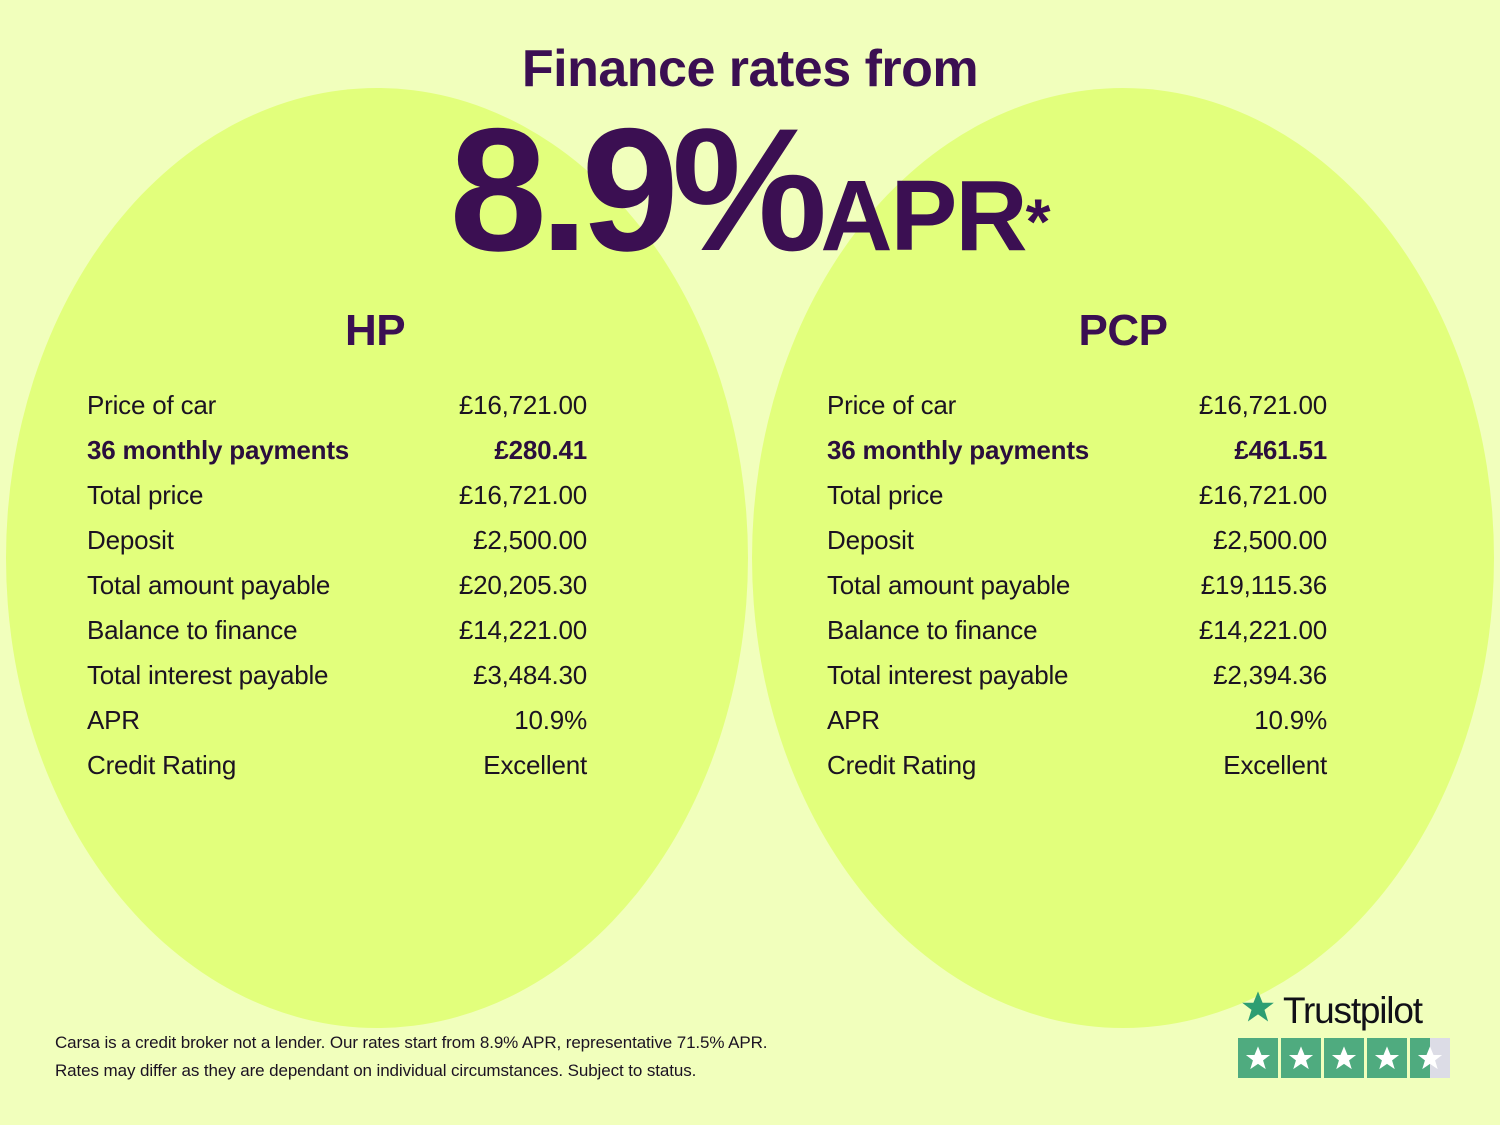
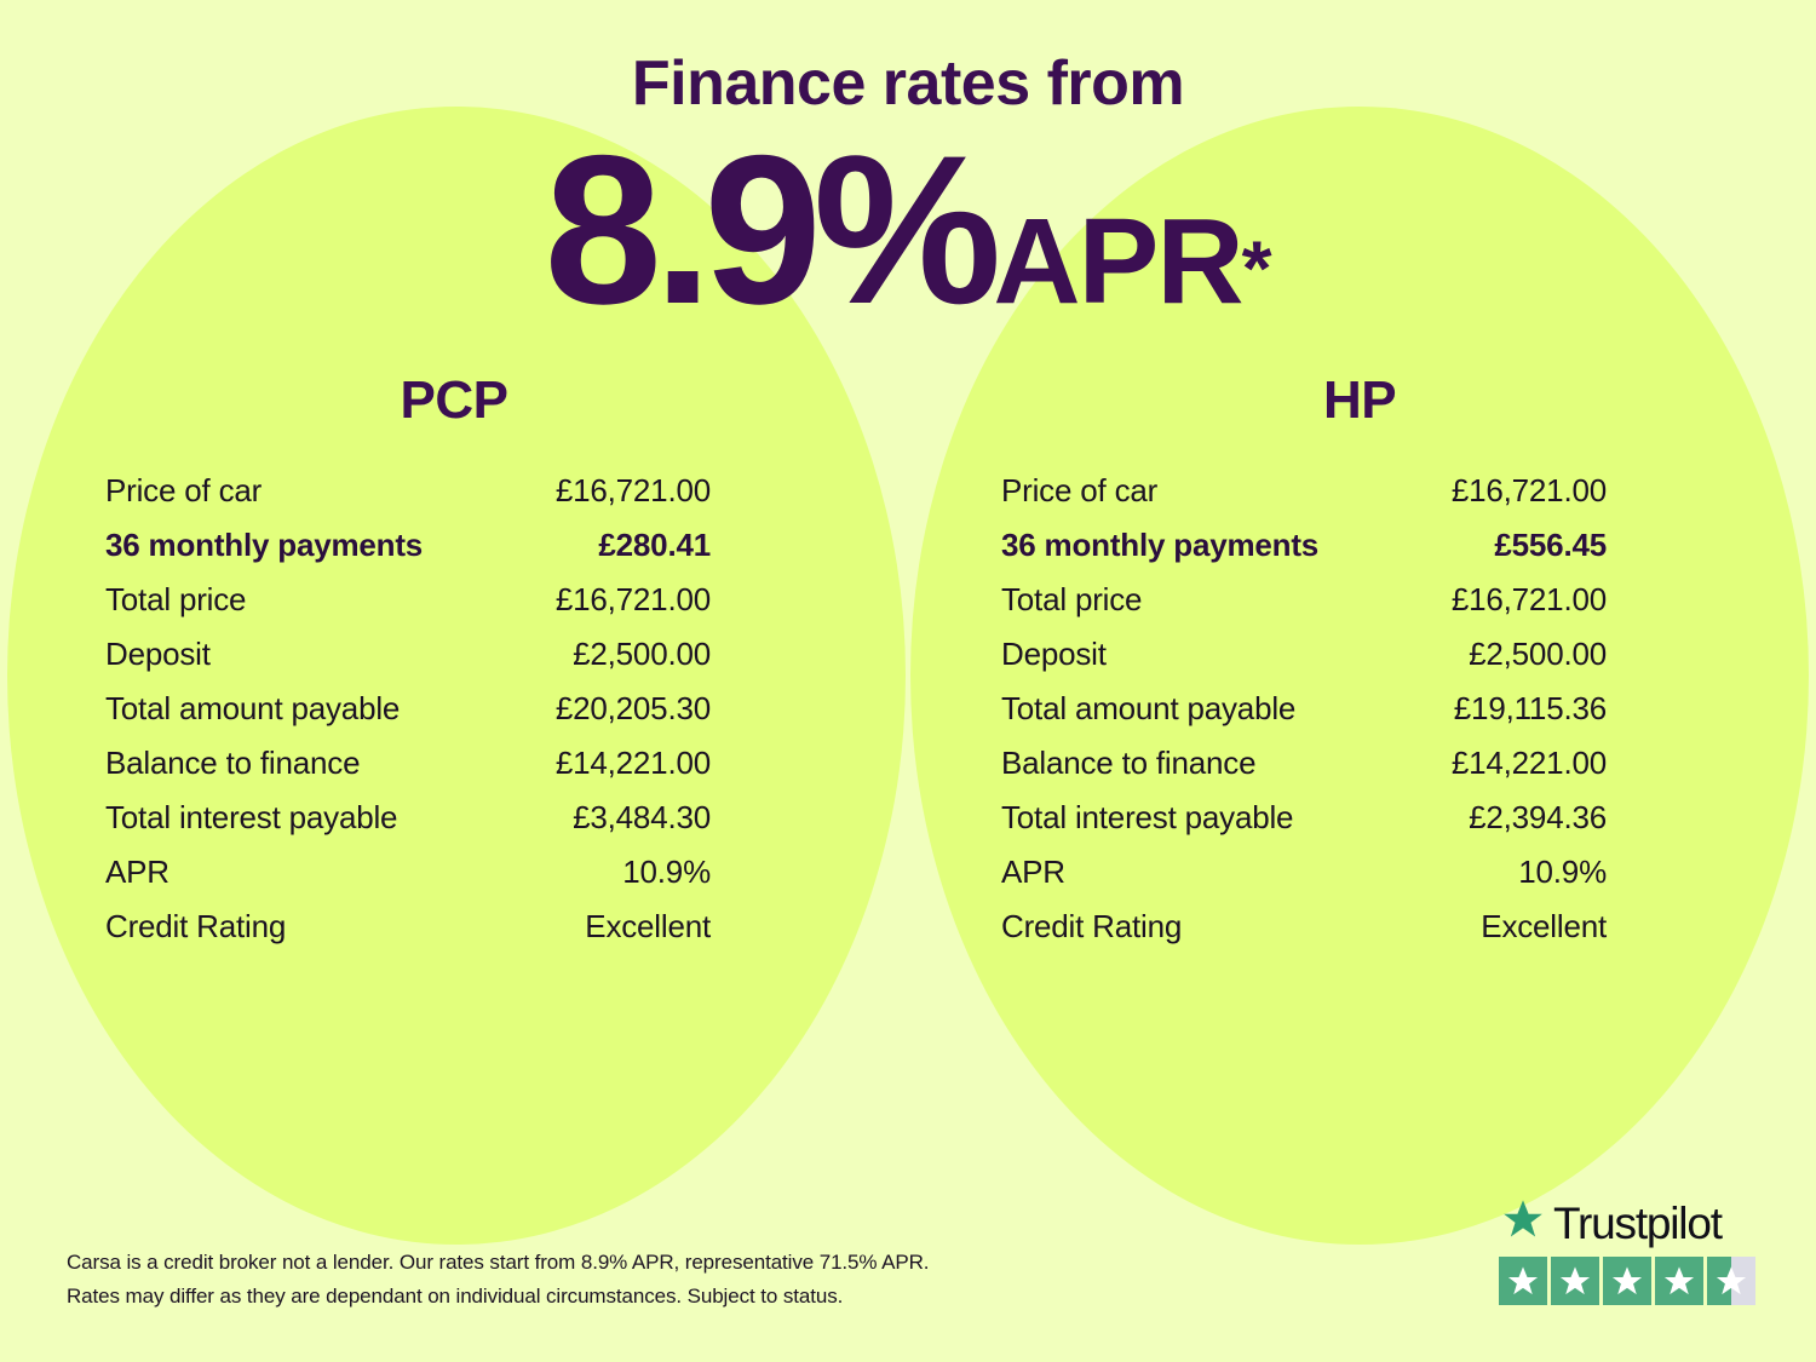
  Finance rates from
  8.9%APR*
- HP
+ PCP
  Price of car
  £16,721.00
  36 monthly payments
  £280.41
  Total price
  £16,721.00
  Deposit
  £2,500.00
  Total amount payable
  £20,205.30
  Balance to finance
  £14,221.00
  Total interest payable
  £3,484.30
  APR
  10.9%
  Credit Rating
  Excellent
- PCP
+ HP
  Price of car
  £16,721.00
  36 monthly payments
- £461.51
+ £556.45
  Total price
  £16,721.00
  Deposit
  £2,500.00
  Total amount payable
  £19,115.36
  Balance to finance
  £14,221.00
  Total interest payable
  £2,394.36
  APR
  10.9%
  Credit Rating
  Excellent
  Carsa is a credit broker not a lender. Our rates start from 8.9% APR, representative 71.5% APR.
  Rates may differ as they are dependant on individual circumstances. Subject to status.
  Trustpilot
